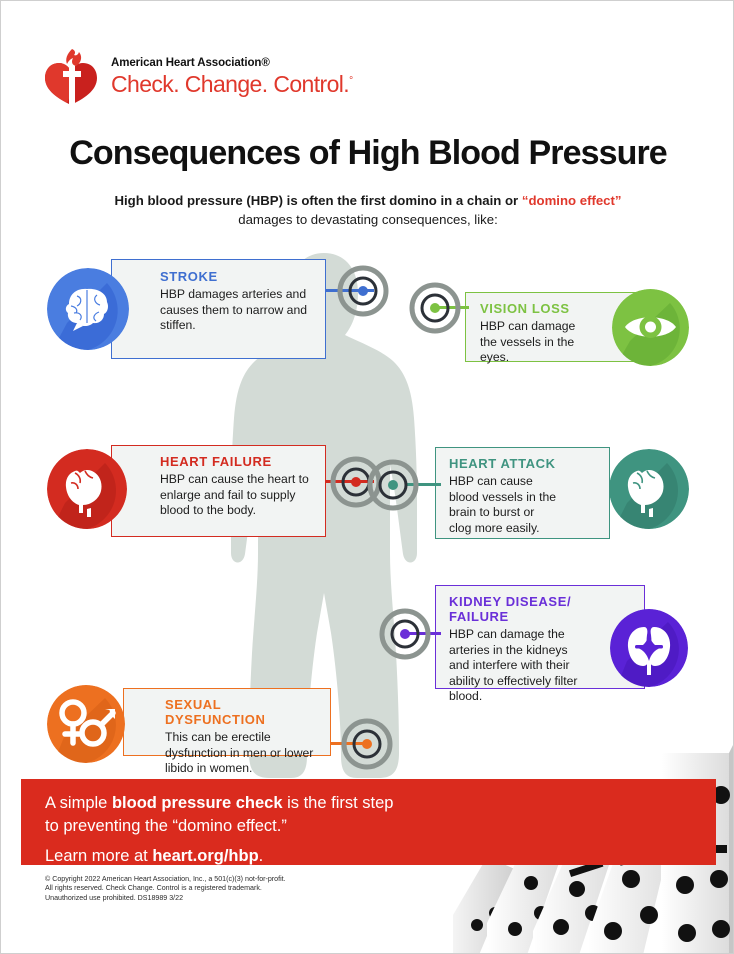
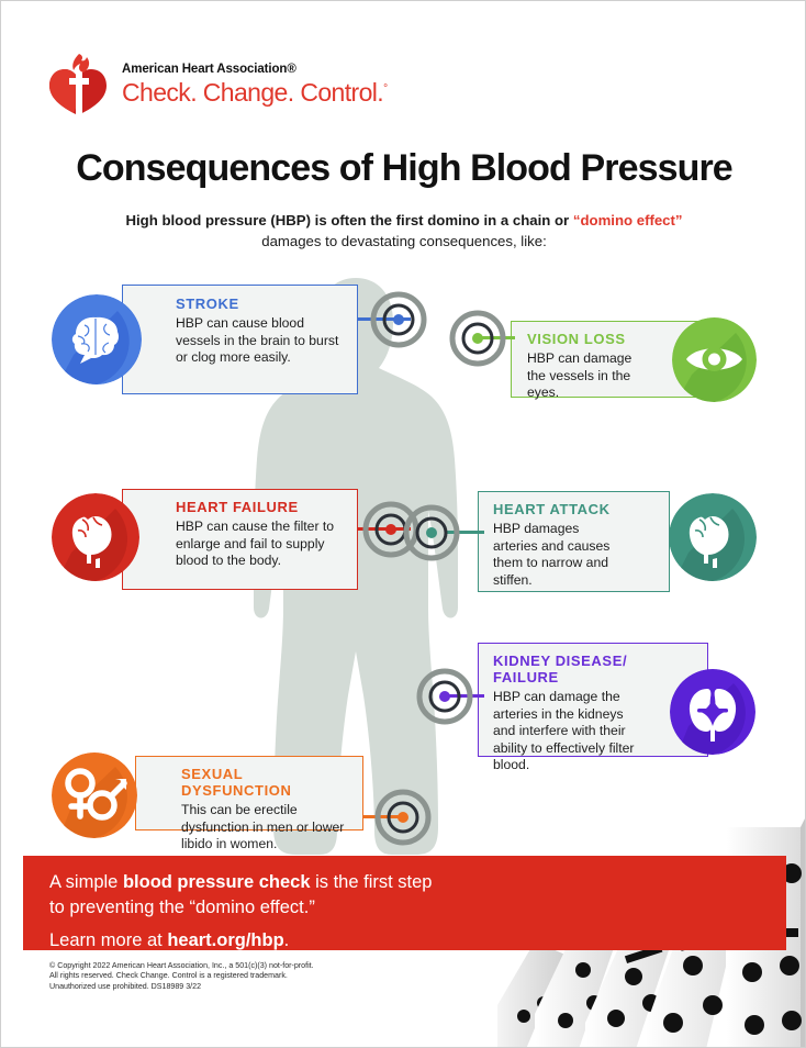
  American Heart Association®
  Check. Change. Control.°
  Consequences of High Blood Pressure
  High blood pressure (HBP) is often the first domino in a chain or “domino effect”
  damages to devastating consequences, like:
  STROKE
- HBP damages arteries and causes them to narrow and stiffen.
+ HBP can cause blood vessels in the brain to burst or clog more easily.
  VISION LOSS
  HBP can damage the vessels in the eyes.
  HEART FAILURE
- HBP can cause the heart to enlarge and fail to supply blood to the body.
+ HBP can cause the filter to enlarge and fail to supply blood to the body.
  HEART ATTACK
- HBP can cause blood vessels in the brain to burst or clog more easily.
+ HBP damages arteries and causes them to narrow and stiffen.
  KIDNEY DISEASE/ FAILURE
  HBP can damage the arteries in the kidneys and interfere with their ability to effectively filter blood.
  SEXUAL DYSFUNCTION
  This can be erectile dysfunction in men or lower libido in women.
  A simple blood pressure check is the first step
  to preventing the “domino effect.”
  Learn more at heart.org/hbp.
  © Copyright 2022 American Heart Association, Inc., a 501(c)(3) not-for-profit.
  All rights reserved. Check Change. Control is a registered trademark.
  Unauthorized use prohibited. DS18989 3/22
